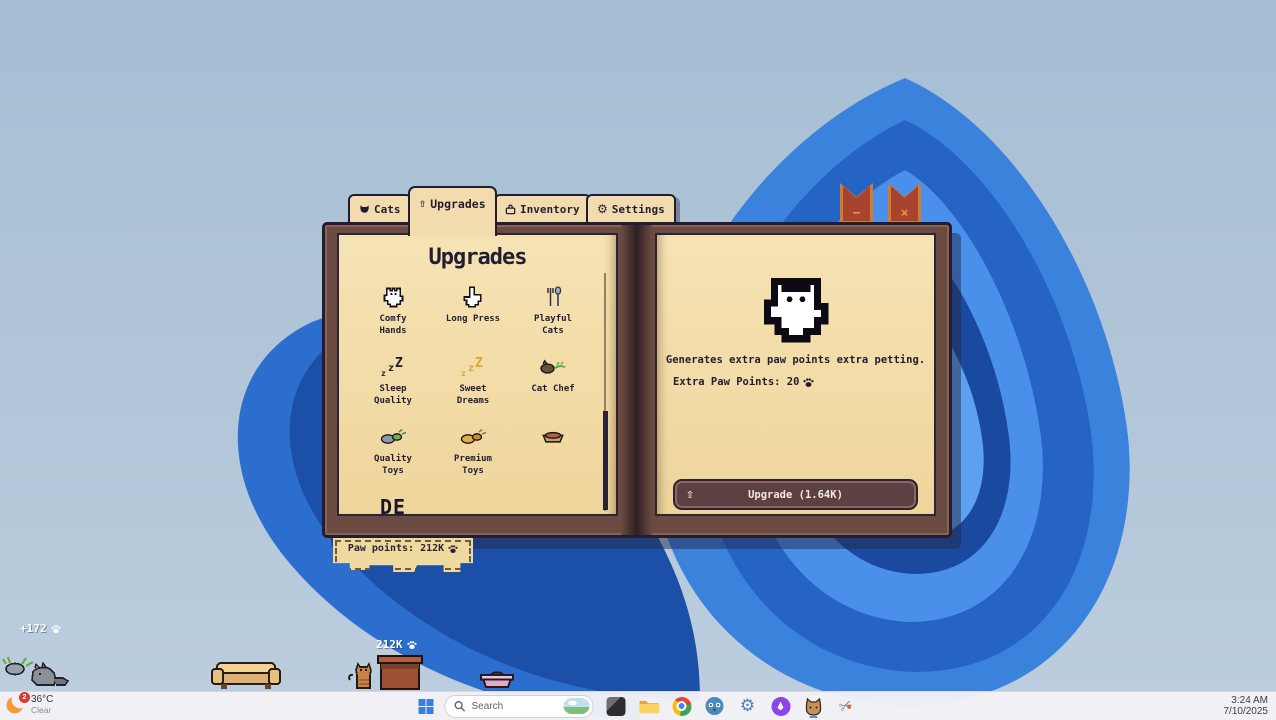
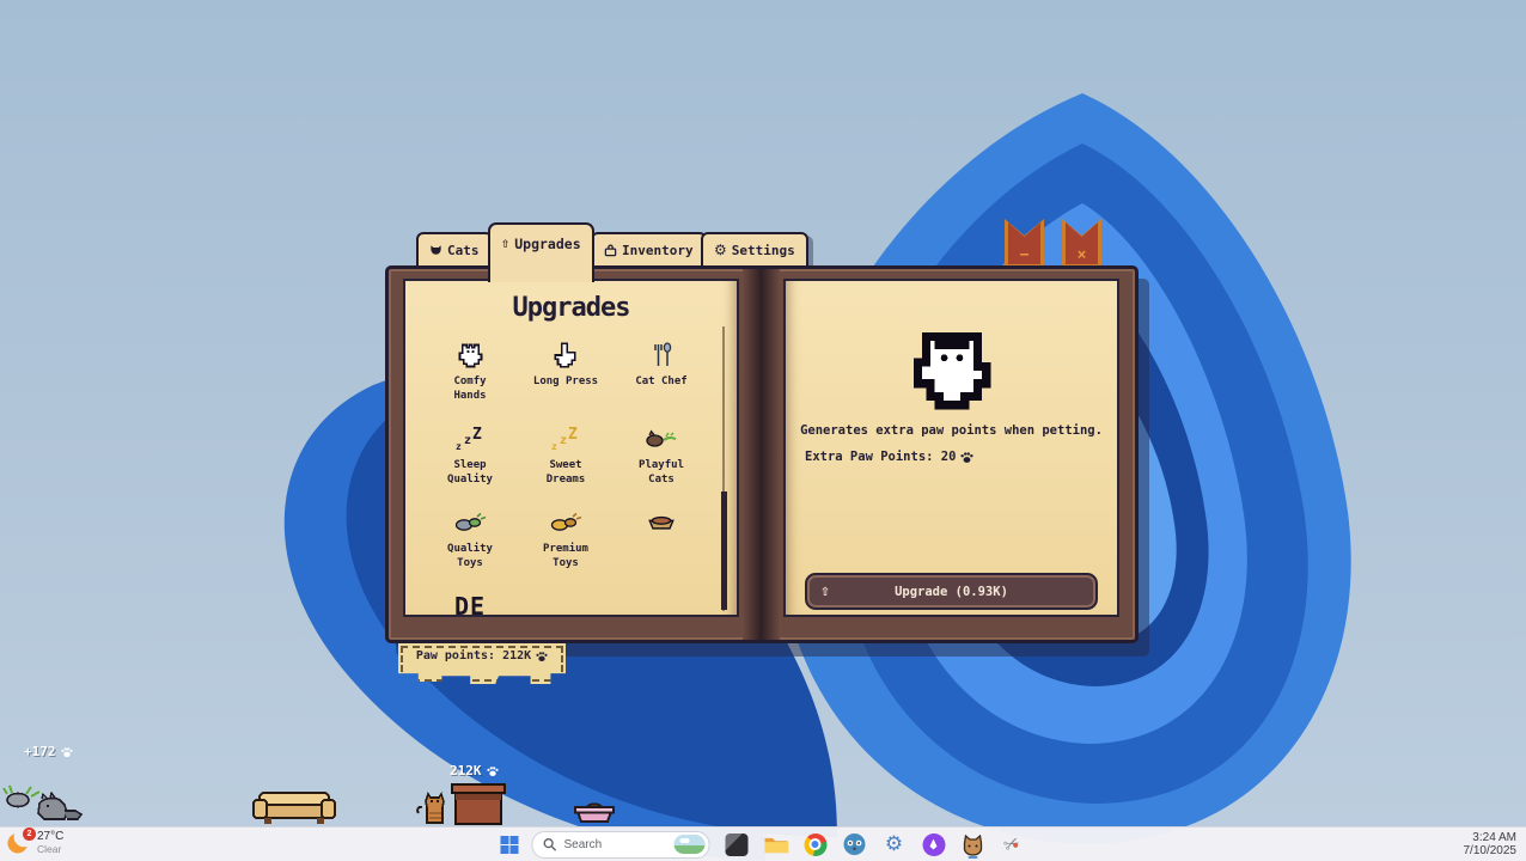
  Cats
  ⇧
  Upgrades
  Inventory
  ⚙
  Settings
  −
  ×
  Upgrades
  Comfy Hands
  Long Press
- Playful Cats
+ Cat Chef
  z
  z
  Z
  Sleep Quality
  z
  z
  Z
  Sweet Dreams
- Cat Chef
+ Playful Cats
  Quality Toys
  Premium Toys
  DE
- Generates extra paw points extra petting.
+ Generates extra paw points when petting.
  Extra Paw Points: 20
  ⇧
- Upgrade (1.64K)
+ Upgrade (0.93K)
  Paw points: 212K
  +172
  212K
- 36°C
+ 27°C
  Clear
  Search
  ⚙
  3:24 AM
  7/10/2025
